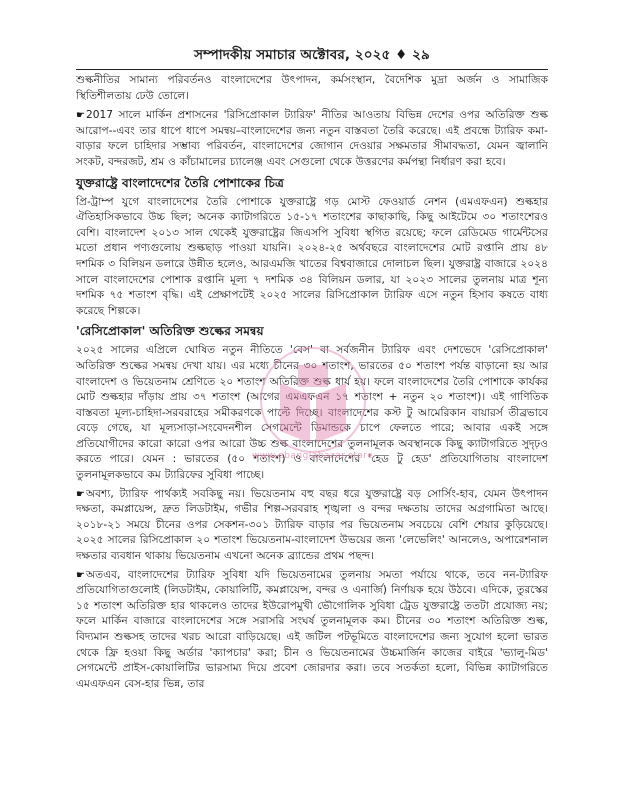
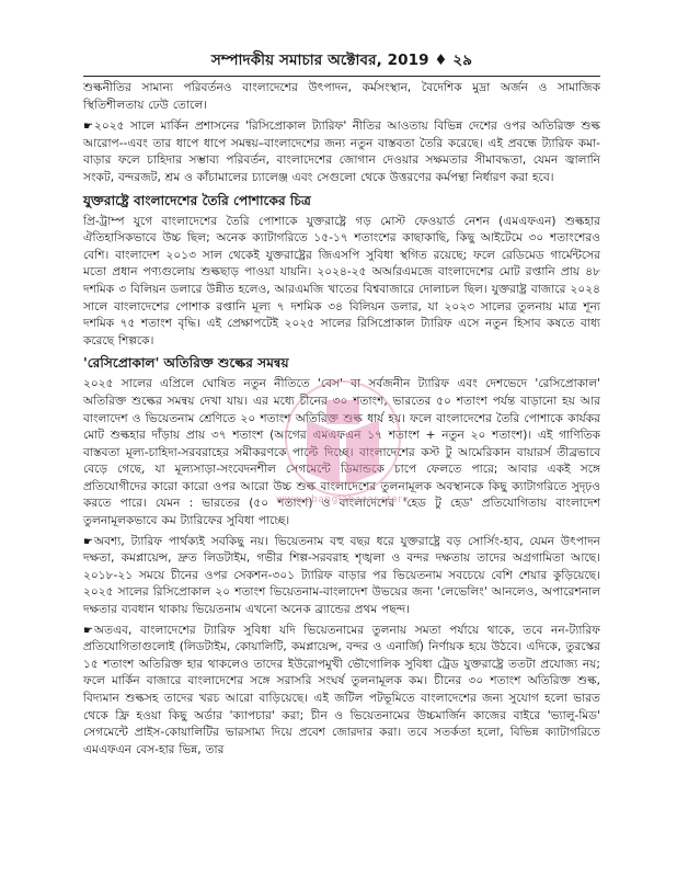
- সম্পাদকীয় সমাচার অক্টোবর, ২০২৫ ♦ ২৯
+ সম্পাদকীয় সমাচার অক্টোবর, 2019 ♦ ২৯
  শুল্কনীতির সামান্য পরিবর্তনও বাংলাদেশের উৎপাদন, কর্মসংস্থান, বৈদেশিক মুদ্রা অর্জন ও সামাজিক স্থিতিশীলতায় ঢেউ তোলে।
- ☛2017 সালে মার্কিন প্রশাসনের 'রিসিপ্রোকাল ট্যারিফ' নীতির আওতায় বিভিন্ন দেশের ওপর অতিরিক্ত শুল্ক আরোপ--এবং তার ধাপে ধাপে সমন্বয়–বাংলাদেশের জন্য নতুন বাস্তবতা তৈরি করেছে। এই প্রবন্ধে ট্যারিফ কমা-বাড়ার ফলে চাহিদার সম্ভাব্য পরিবর্তন, বাংলাদেশের জোগান দেওয়ার সক্ষমতার সীমাবদ্ধতা, যেমন জ্বালানি সংকট, বন্দরজট, শ্রম ও কাঁচামালের চ্যালেঞ্জ এবং সেগুলো থেকে উত্তরণের কর্মপন্থা নির্ধারণ করা হবে।
+ ☛২০২৫ সালে মার্কিন প্রশাসনের 'রিসিপ্রোকাল ট্যারিফ' নীতির আওতায় বিভিন্ন দেশের ওপর অতিরিক্ত শুল্ক আরোপ--এবং তার ধাপে ধাপে সমন্বয়–বাংলাদেশের জন্য নতুন বাস্তবতা তৈরি করেছে। এই প্রবন্ধে ট্যারিফ কমা-বাড়ার ফলে চাহিদার সম্ভাব্য পরিবর্তন, বাংলাদেশের জোগান দেওয়ার সক্ষমতার সীমাবদ্ধতা, যেমন জ্বালানি সংকট, বন্দরজট, শ্রম ও কাঁচামালের চ্যালেঞ্জ এবং সেগুলো থেকে উত্তরণের কর্মপন্থা নির্ধারণ করা হবে।
  যুক্তরাষ্ট্রে বাংলাদেশের তৈরি পোশাকের চিত্র
- প্রি-ট্রাম্প যুগে বাংলাদেশের তৈরি পোশাকে যুক্তরাষ্ট্রে গড় মোস্ট ফেওয়ার্ড নেশন (এমএফএন) শুল্কহার ঐতিহাসিকভাবে উচ্চ ছিল; অনেক ক্যাটাগরিতে ১৫-১৭ শতাংশের কাছাকাছি, কিছু আইটেমে ৩০ শতাংশেরও বেশি। বাংলাদেশ ২০১৩ সাল থেকেই যুক্তরাষ্ট্রের জিএসপি সুবিধা স্থগিত রয়েছে; ফলে রেডিমেড গার্মেন্টসের মতো প্রধান পণ্যগুলোয় শুল্কছাড় পাওয়া যায়নি। ২০২৪-২৫ অর্থবছরে বাংলাদেশের মোট রপ্তানি প্রায় ৪৮ দশমিক ৩ বিলিয়ন ডলারে উন্নীত হলেও, আরএমজি খাতের বিশ্ববাজারে দোলাচল ছিল। যুক্তরাষ্ট্র বাজারে ২০২৪ সালে বাংলাদেশের পোশাক রপ্তানি মূল্য ৭ দশমিক ৩৪ বিলিয়ন ডলার, যা ২০২৩ সালের তুলনায় মাত্র শূন্য দশমিক ৭৫ শতাংশ বৃদ্ধি। এই প্রেক্ষাপটেই ২০২৫ সালের রিসিপ্রোকাল ট্যারিফ এসে নতুন হিসাব কষতে বাধ্য করেছে শিল্পকে।
+ প্রি-ট্রাম্প যুগে বাংলাদেশের তৈরি পোশাকে যুক্তরাষ্ট্রে গড় মোস্ট ফেওয়ার্ড নেশন (এমএফএন) শুল্কহার ঐতিহাসিকভাবে উচ্চ ছিল; অনেক ক্যাটাগরিতে ১৫-১৭ শতাংশের কাছাকাছি, কিছু আইটেমে ৩০ শতাংশেরও বেশি। বাংলাদেশ ২০১৩ সাল থেকেই যুক্তরাষ্ট্রের জিএসপি সুবিধা স্থগিত রয়েছে; ফলে রেডিমেড গার্মেন্টসের মতো প্রধান পণ্যগুলোয় শুল্কছাড় পাওয়া যায়নি। ২০২৪-২৫ অর্আরএমজে বাংলাদেশের মোট রপ্তানি প্রায় ৪৮ দশমিক ৩ বিলিয়ন ডলারে উন্নীত হলেও, আরএমজি খাতের বিশ্ববাজারে দোলাচল ছিল। যুক্তরাষ্ট্র বাজারে ২০২৪ সালে বাংলাদেশের পোশাক রপ্তানি মূল্য ৭ দশমিক ৩৪ বিলিয়ন ডলার, যা ২০২৩ সালের তুলনায় মাত্র শূন্য দশমিক ৭৫ শতাংশ বৃদ্ধি। এই প্রেক্ষাপটেই ২০২৫ সালের রিসিপ্রোকাল ট্যারিফ এসে নতুন হিসাব কষতে বাধ্য করেছে শিল্পকে।
  'রেসিপ্রোকাল' অতিরিক্ত শুল্কের সমন্বয়
  ২০২৫ সালের এপ্রিলে ঘোষিত নতুন নীতিতে 'বেস' বা সর্বজনীন ট্যারিফ এবং দেশভেদে 'রেসিপ্রোকাল' অতিরিক্ত শুল্কের সমন্বয় দেখা যায়। এর মধ্যে চীনের ৩০ শতাংশ, ভারতের ৫০ শতাংশ পর্যন্ত বাড়ানো হয় আর বাংলাদেশ ও ভিয়েতনাম শ্রেণিতে ২০ শতাংশ অতিরিক্ত শুল্ক ধার্য হয়। ফলে বাংলাদেশের তৈরি পোশাকে কার্যকর মোট শুল্কহার দাঁড়ায় প্রায় ৩৭ শতাংশ (আগের এমএফএন ১৭ শতাংশ + নতুন ২০ শতাংশ)। এই গাণিতিক বাস্তবতা মূল্য-চাহিদা-সরবরাহের সমীকরণকে পাল্টে দিচ্ছে। বাংলাদেশের কস্ট টু আমেরিকান বায়ারর্স তীব্রভাবে বেড়ে গেছে, যা মূল্যসাড়া-সংবেদনশীল সেগমেন্টে ডিমান্ডকে চাপে ফেলতে পারে; আবার একই সঙ্গে প্রতিযোগীদের কারো কারো ওপর আরো উচ্চ শুল্ক বাংলাদেশের তুলনামূলক অবস্থানকে কিছু ক্যাটাগরিতে সুদৃঢ়ও করতে পারে। যেমন : ভারতের (৫০ শতাংশ) ও বাংলাদেশের 'হেড টু হেড' প্রতিযোগিতায় বাংলাদেশ তুলনামূলকভাবে কম ট্যারিফের সুবিধা পাচ্ছে।
  ☛অবশ্য, ট্যারিফ পার্থক্যই সবকিছু নয়। ভিয়েতনাম বহু বছর ধরে যুক্তরাষ্ট্রে বড় সোর্সিং-হাব, যেমন উৎপাদন দক্ষতা, কমপ্লায়েন্স, দ্রুত লিডটাইম, গভীর শিল্প-সরবরাহ শৃঙ্খলা ও বন্দর দক্ষতায় তাদের অগ্রগামিতা আছে। ২০১৮-২১ সময়ে চীনের ওপর সেকশন-৩০১ ট্যারিফ বাড়ার পর ভিয়েতনাম সবচেয়ে বেশি শেয়ার কুড়িয়েছে। ২০২৫ সালের রিসিপ্রোকাল ২০ শতাংশ ভিয়েতনাম-বাংলাদেশ উভয়ের জন্য 'লেভেলিং' আনলেও, অপারেশনাল দক্ষতার ব্যবধান থাকায় ভিয়েতনাম এখনো অনেক ব্র্যান্ডের প্রথম পছন্দ।
  ☛অতএব, বাংলাদেশের ট্যারিফ সুবিধা যদি ভিয়েতনামের তুলনায় সমতা পর্যায়ে থাকে, তবে নন-ট্যারিফ প্রতিযোগিতাগুলোই (লিডটাইম, কোয়ালিটি, কমপ্লায়েন্স, বন্দর ও এনার্জি) নির্ণায়ক হয়ে উঠবে। এদিকে, তুরস্কের ১৫ শতাংশ অতিরিক্ত হার থাকলেও তাদের ইউরোপমুখী ভৌগোলিক সুবিধা ট্রেড যুক্তরাষ্ট্রে ততটা প্রযোজ্য নয়; ফলে মার্কিন বাজারে বাংলাদেশের সঙ্গে সরাসরি সংঘর্ষ তুলনামূলক কম। চীনের ৩০ শতাংশ অতিরিক্ত শুল্ক, বিদ্যমান শুল্কসহ তাদের খরচ আরো বাড়িয়েছে। এই জটিল পটভূমিতে বাংলাদেশের জন্য সুযোগ হলো ভারত থেকে ফ্রি হওয়া কিছু অর্ডার 'ক্যাপচার' করা; চীন ও ভিয়েতনামের উচ্চমার্জিন কাজের বাইরে 'ভ্যালু-মিড' সেগমেন্টে প্রাইস-কোয়ালিটির ভারসাম্য দিয়ে প্রবেশ জোরদার করা। তবে সতর্কতা হলো, বিভিন্ন ক্যাটাগরিতে এমএফএন বেস-হার ভিন্ন, তার
  www.ebanglabazar.store
